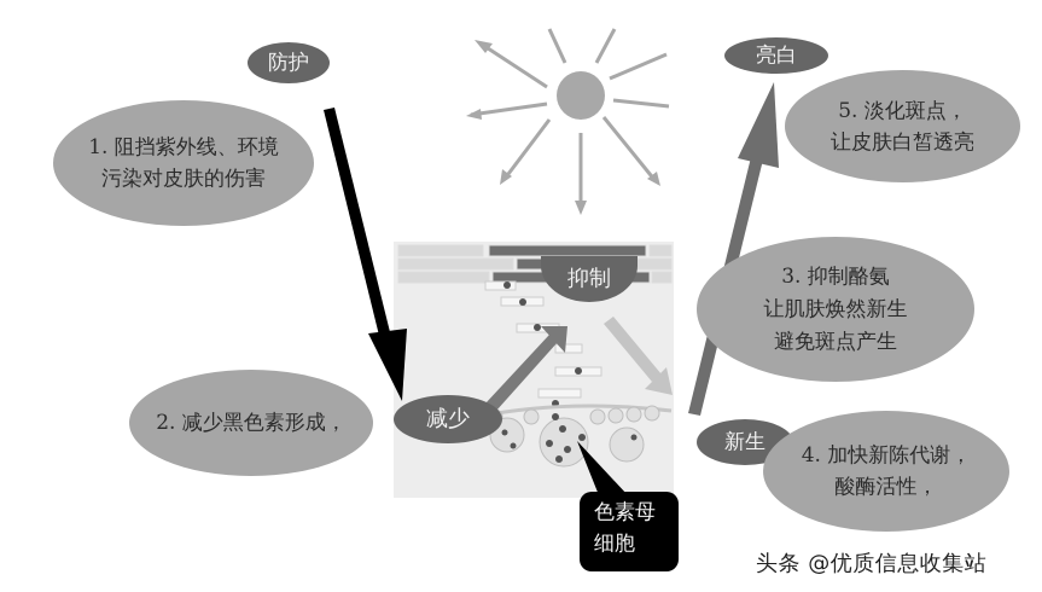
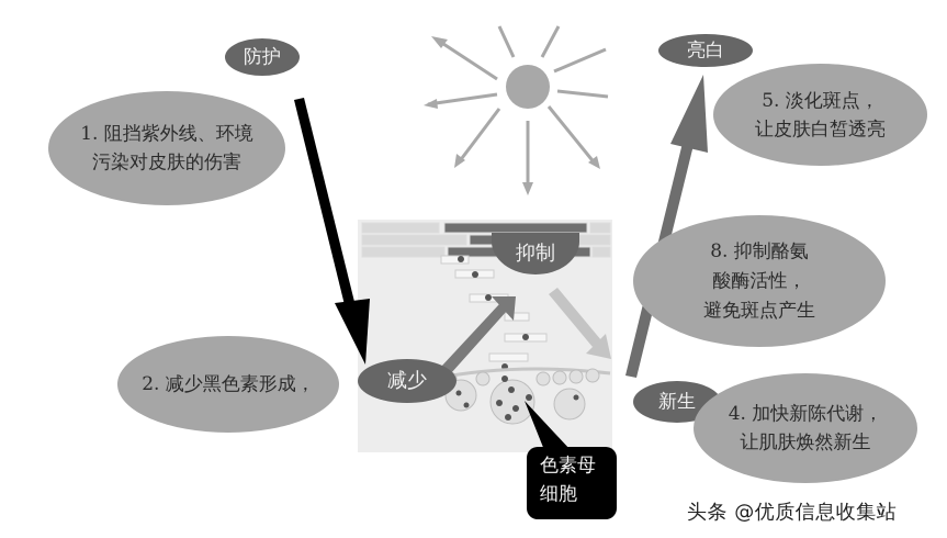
  防护
  亮白
  抑制
  减少
  新生
  1. 阻挡紫外线、环境
  污染对皮肤的伤害
  2. 减少黑色素形成，
- 3. 抑制酪氨
+ 8. 抑制酪氨
- 让肌肤焕然新生
+ 酸酶活性，
  避免斑点产生
  4. 加快新陈代谢，
- 酸酶活性，
+ 让肌肤焕然新生
  5. 淡化斑点，
  让皮肤白皙透亮
  色素母
  细胞
  头条 @优质信息收集站
